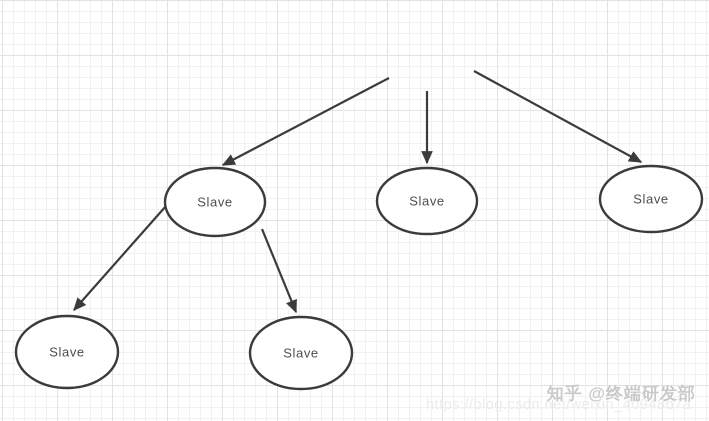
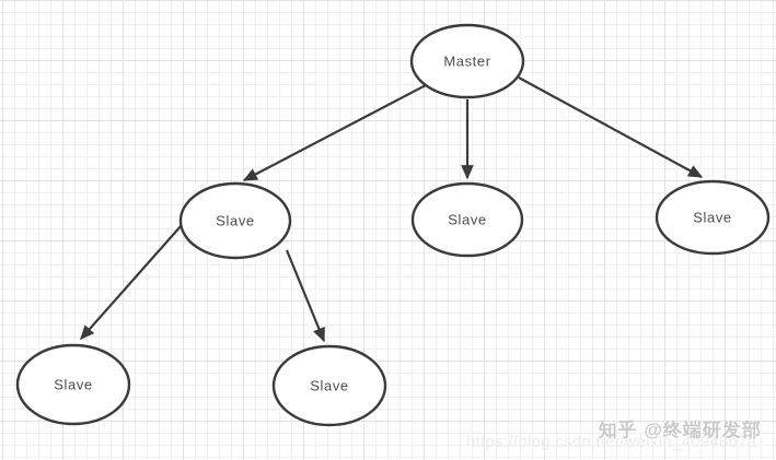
+ Master
  Slave
  Slave
  Slave
  Slave
  Slave
  https://blog.csdn.net/weixin_40948b7a
  知乎 @终端研发部
